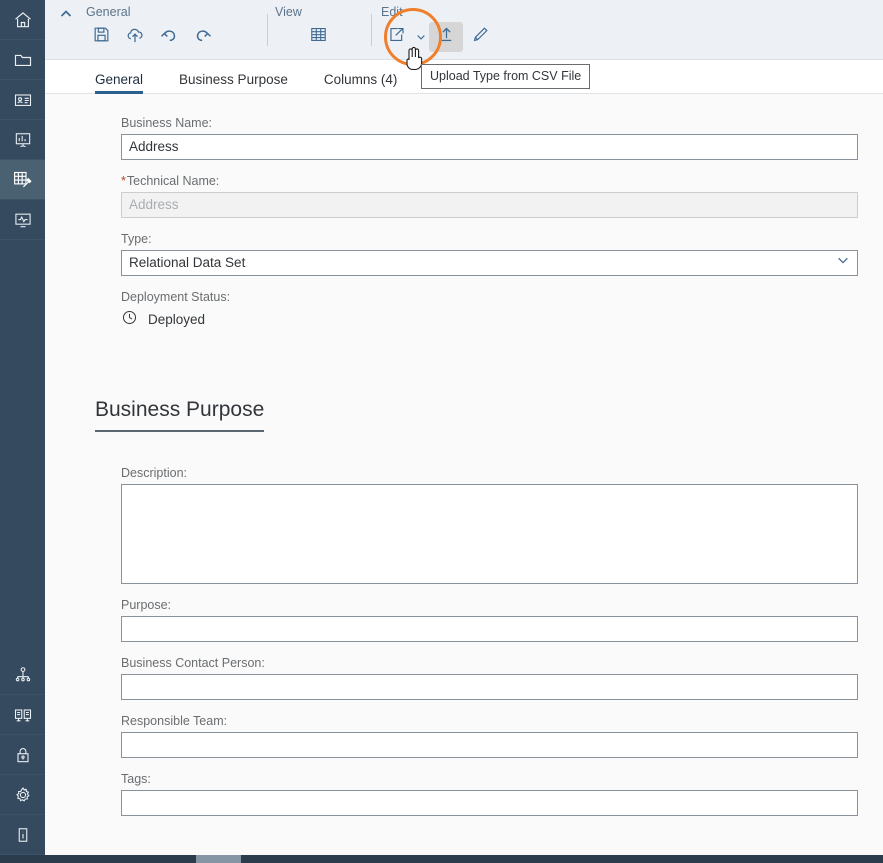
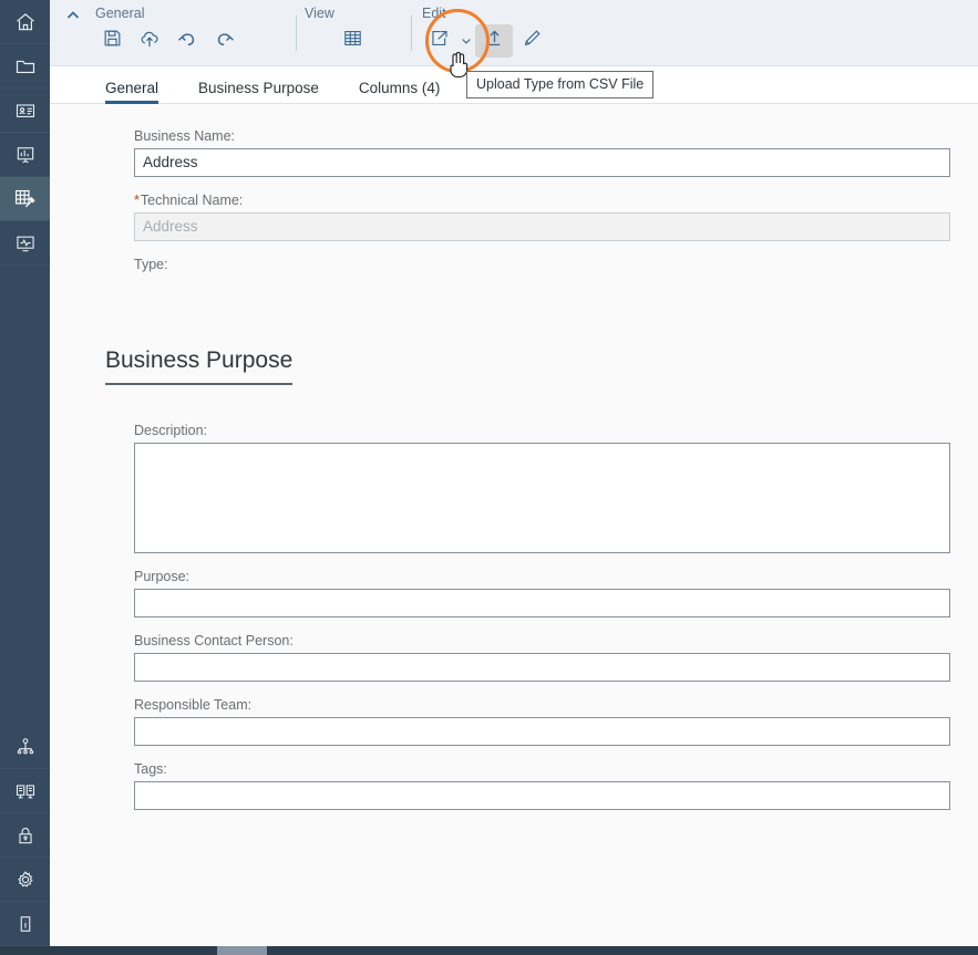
  General
  View
  Edit
  General
  Business Purpose
  Columns (4)
  Business Name:
  Address
  *Technical Name:
  Address
  Type:
- Relational Data Set
- Deployment Status:
- Deployed
  Business Purpose
  Description:
  Purpose:
  Business Contact Person:
  Responsible Team:
  Tags:
  Upload Type from CSV File
